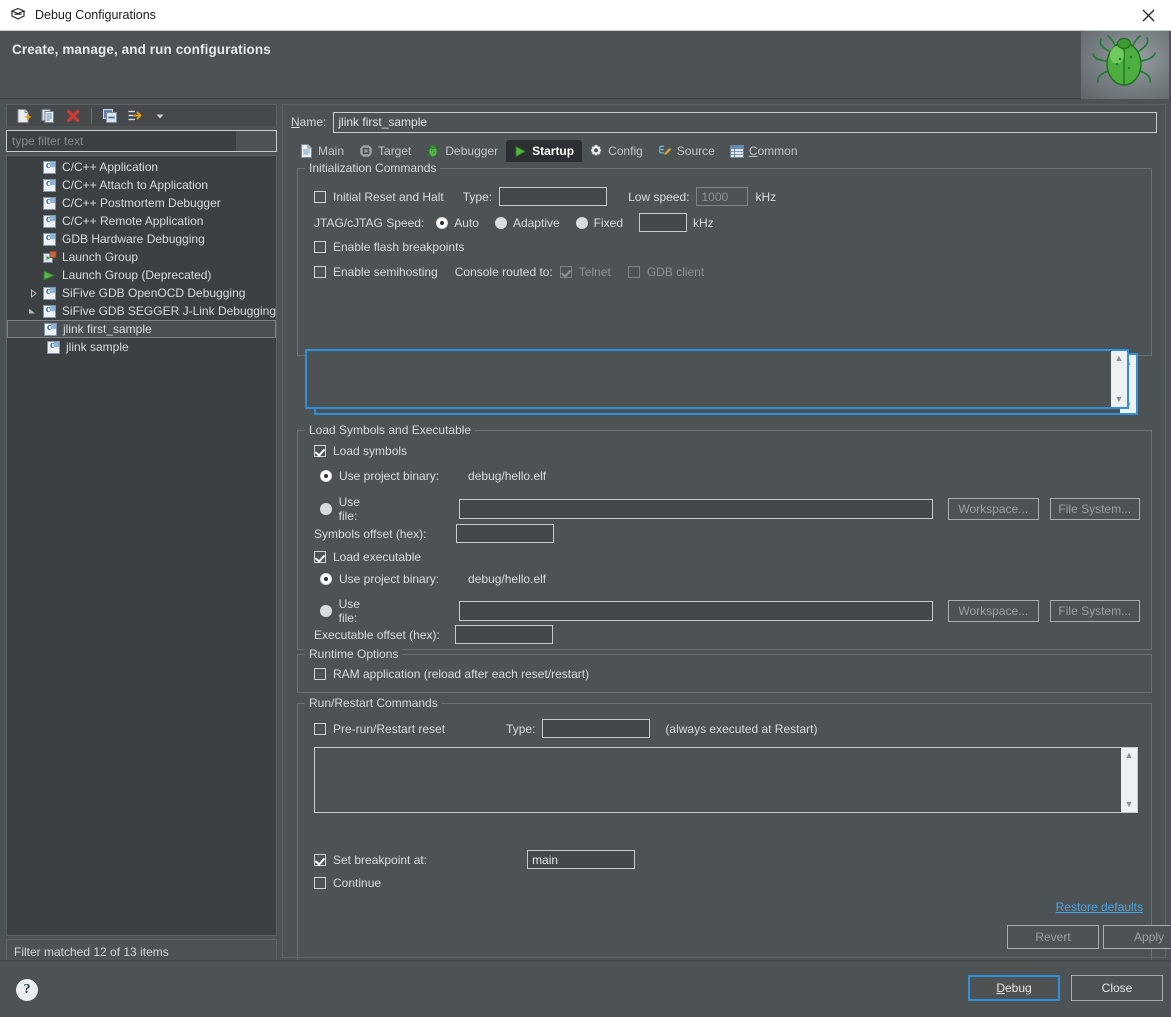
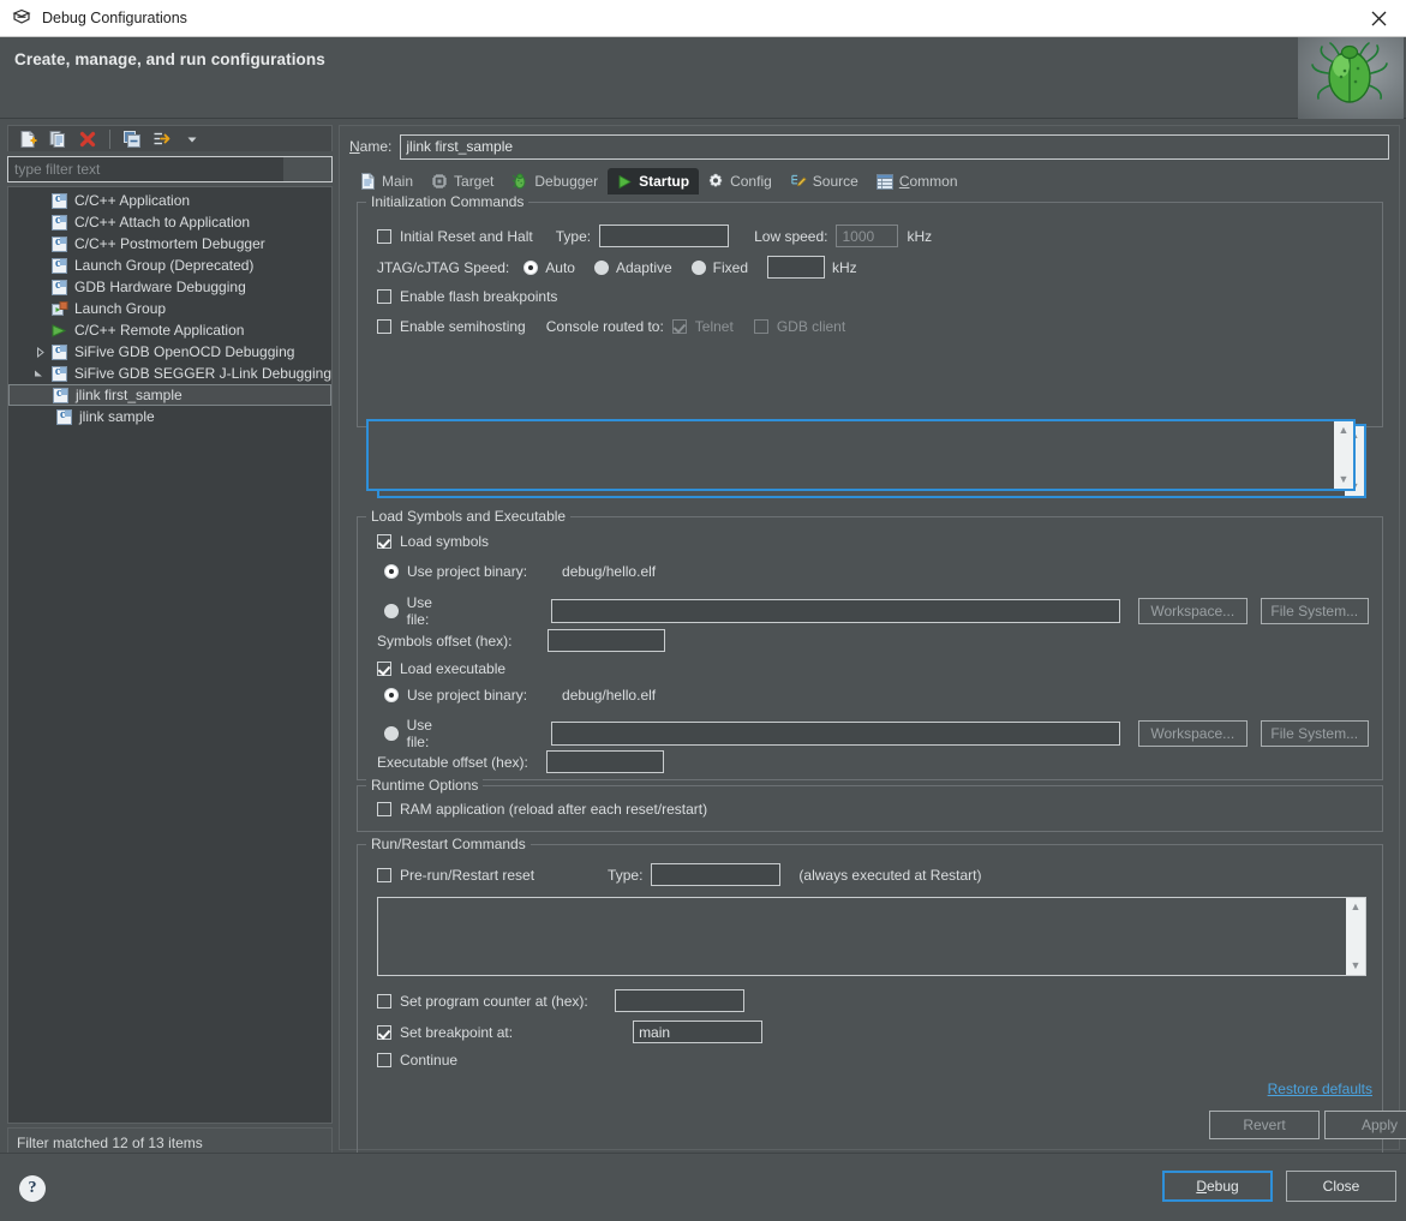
  Debug Configurations
  Create, manage, and run configurations
  type filter text
  C/C++ Application
  C/C++ Attach to Application
  C/C++ Postmortem Debugger
- C/C++ Remote Application
+ Launch Group (Deprecated)
  GDB Hardware Debugging
  Launch Group
- Launch Group (Deprecated)
+ C/C++ Remote Application
  SiFive GDB OpenOCD Debugging
  SiFive GDB SEGGER J-Link Debugging
  jlink first_sample
  jlink sample
  Filter matched 12 of 13 items
  Name:
  jlink first_sample
  Main
  Target
  Debugger
  Startup
  Config
  Source
  Common
  Initialization Commands
  Initial Reset and Halt
  Type:
  Low speed:
  1000
  kHz
  JTAG/cJTAG Speed:
  Auto
  Adaptive
  Fixed
  kHz
  Enable flash breakpoints
  Enable semihosting
  Console routed to:
  Telnet
  GDB client
  ▲
  ▼
  Load Symbols and Executable
  Load symbols
  Use project binary:
  debug/hello.elf
  Use file:
  Workspace...
  File System...
  Symbols offset (hex):
  Load executable
  Use project binary:
  debug/hello.elf
  Use file:
  Workspace...
  File System...
  Executable offset (hex):
  Runtime Options
  RAM application (reload after each reset/restart)
  Run/Restart Commands
  Pre-run/Restart reset
  Type:
  (always executed at Restart)
  ▲
  ▼
+ Set program counter at (hex):
  Set breakpoint at:
  main
  Continue
  Restore defaults
  Revert
  Apply
  ?
  Debug
  Close
